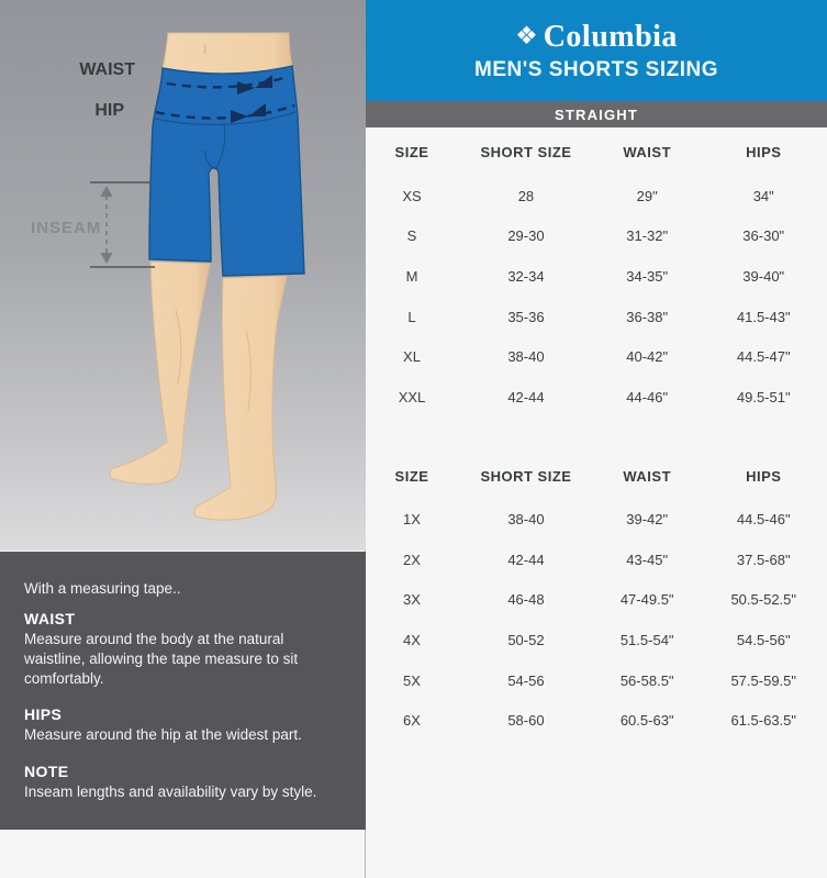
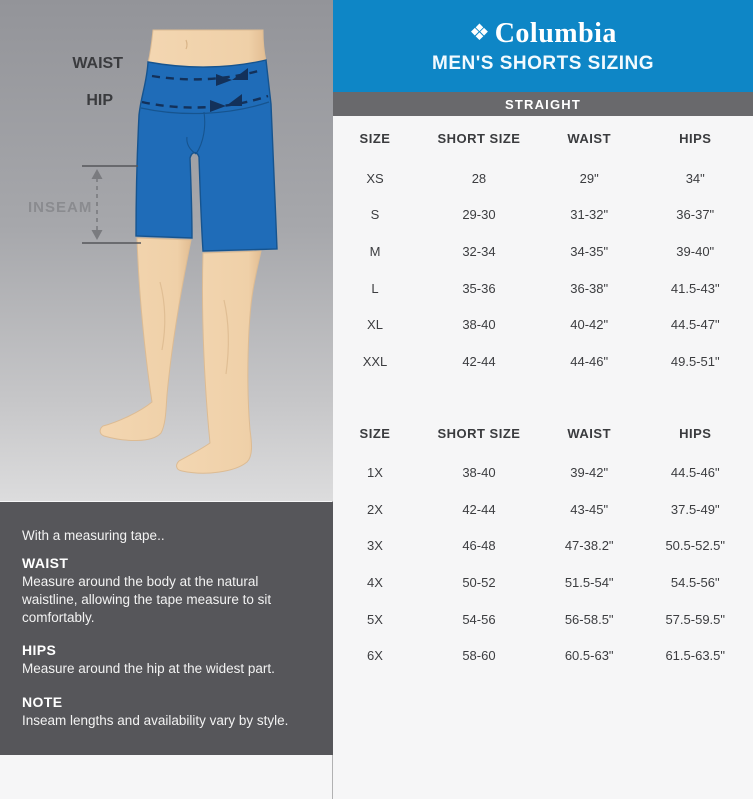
  WAIST
  HIP
  INSEAM
  With a measuring tape..
  WAIST
  Measure around the body at the natural waistline, allowing the tape measure to sit comfortably.
  HIPS
  Measure around the hip at the widest part.
  NOTE
  Inseam lengths and availability vary by style.
  ❖
  Columbia
  MEN'S SHORTS SIZING
  STRAIGHT
  SIZE
  SHORT SIZE
  WAIST
  HIPS
  XS
  28
  29"
  34"
  S
  29-30
  31-32"
- 36-30"
+ 36-37"
  M
  32-34
  34-35"
  39-40"
  L
  35-36
  36-38"
  41.5-43"
  XL
  38-40
  40-42"
  44.5-47"
  XXL
  42-44
  44-46"
  49.5-51"
  SIZE
  SHORT SIZE
  WAIST
  HIPS
  1X
  38-40
  39-42"
  44.5-46"
  2X
  42-44
  43-45"
- 37.5-68"
+ 37.5-49"
  3X
  46-48
- 47-49.5"
+ 47-38.2"
  50.5-52.5"
  4X
  50-52
  51.5-54"
  54.5-56"
  5X
  54-56
  56-58.5"
  57.5-59.5"
  6X
  58-60
  60.5-63"
  61.5-63.5"
